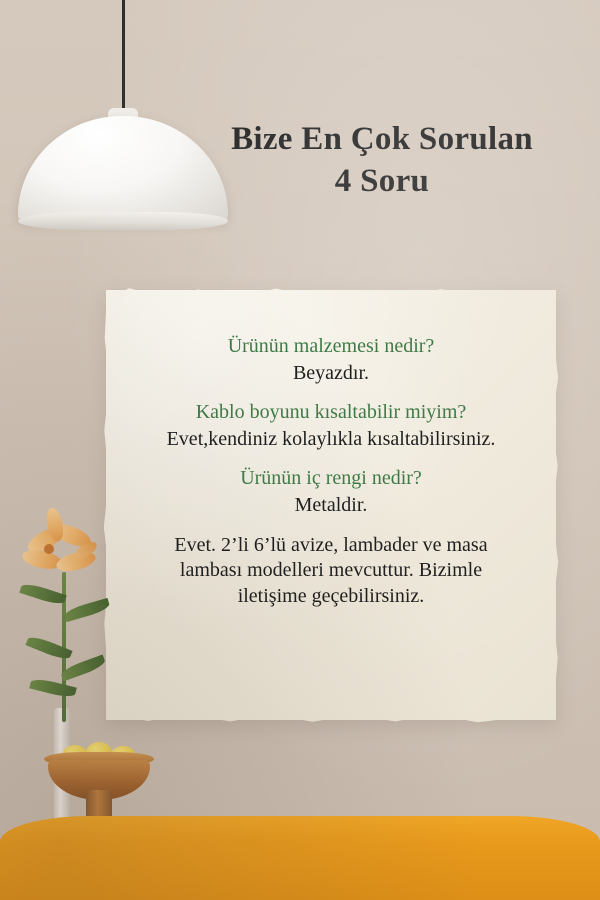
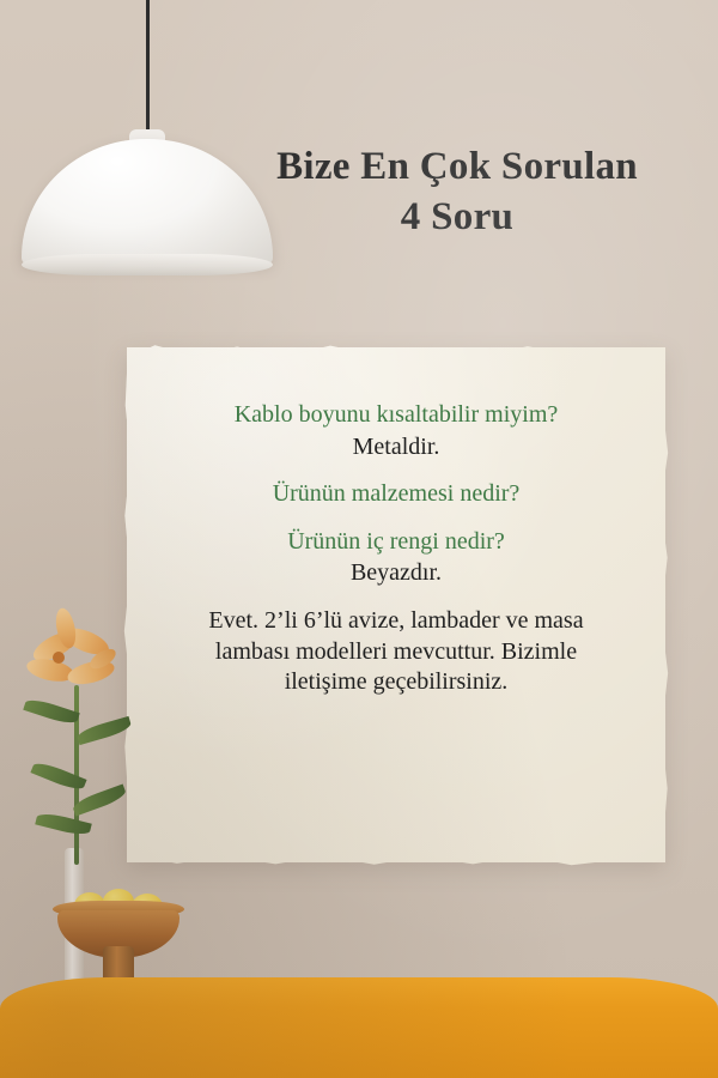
- Ürünün malzemesi nedir?
+ Kablo boyunu kısaltabilir miyim?
- Beyazdır.
+ Metaldir.
- Kablo boyunu kısaltabilir miyim?
+ Ürünün malzemesi nedir?
- Evet,kendiniz kolaylıkla kısaltabilirsiniz.
  Ürünün iç rengi nedir?
- Metaldir.
+ Beyazdır.
  Evet. 2’li 6’lü avize, lambader ve masa lambası modelleri mevcuttur. Bizimle iletişime geçebilirsiniz.
